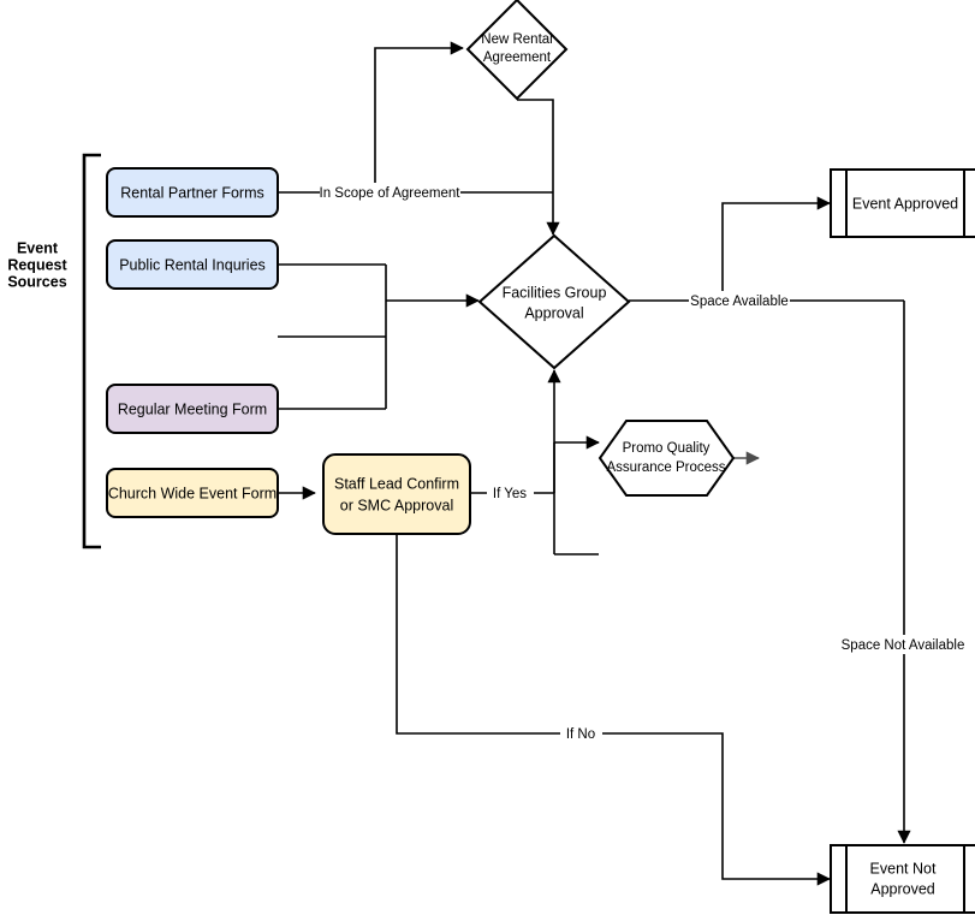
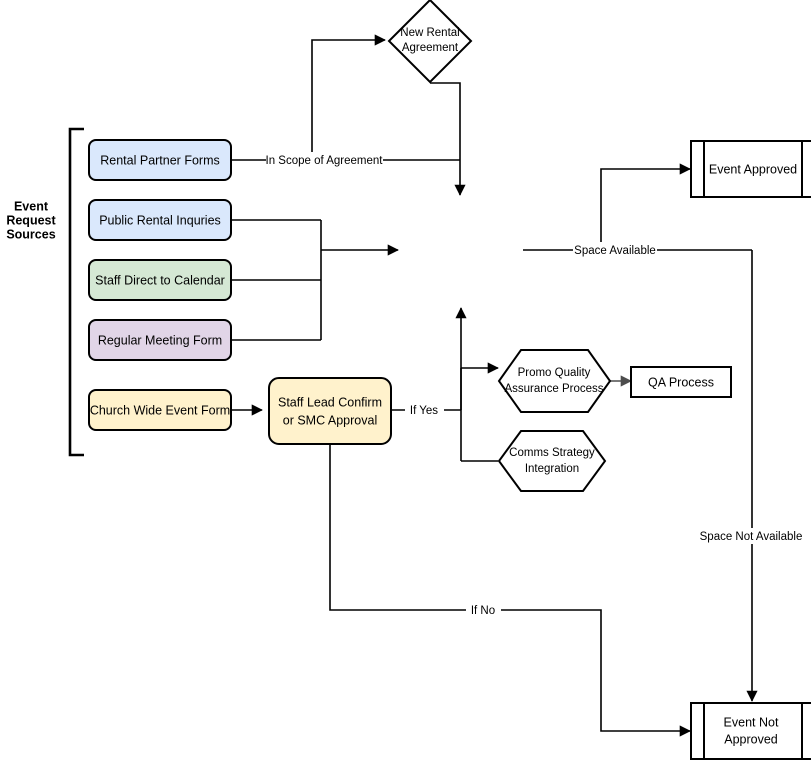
  In Scope of Agreement
  Space Available
  Space Not Available
  If Yes
  If No
  Event
  Request
  Sources
  Rental Partner Forms
  Public Rental Inquries
+ Staff Direct to Calendar
  Regular Meeting Form
  Church Wide Event Form
  Staff Lead Confirm
  or SMC Approval
  New Rental
  Agreement
- Facilities Group
- Approval
  Promo Quality
  Assurance Process
+ Comms Strategy
+ Integration
+ QA Process
  Event Approved
  Event Not
  Approved
